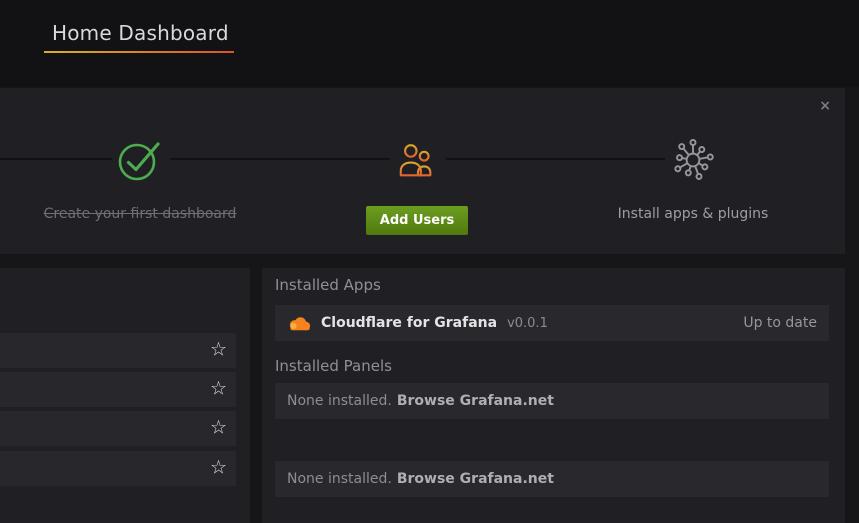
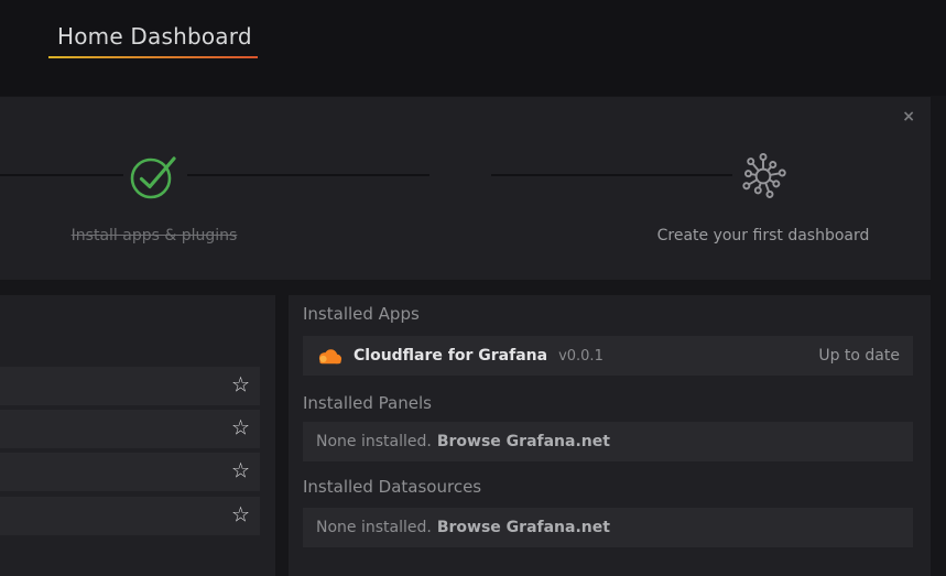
  Home Dashboard
  ×
- Create your first dashboard
+ Install apps & plugins
- Add Users
- Install apps & plugins
+ Create your first dashboard
  ☆
  ☆
  ☆
  ☆
  Installed Apps
  Cloudflare for Grafana
  v0.0.1
  Up to date
  Installed Panels
  None installed.
  Browse Grafana.net
+ Installed Datasources
  None installed.
  Browse Grafana.net
